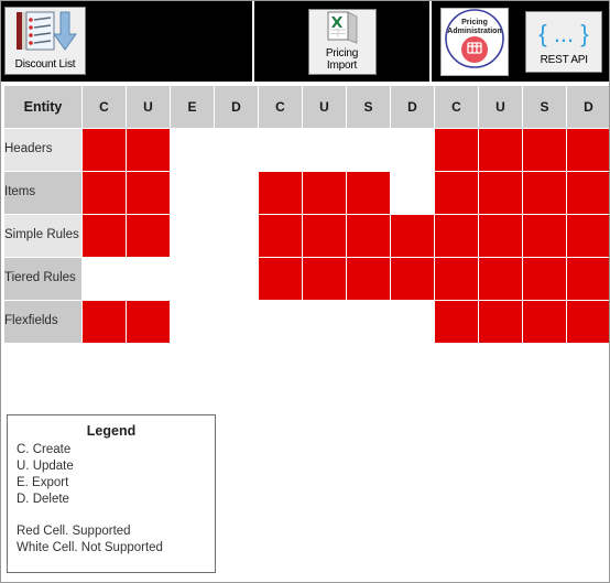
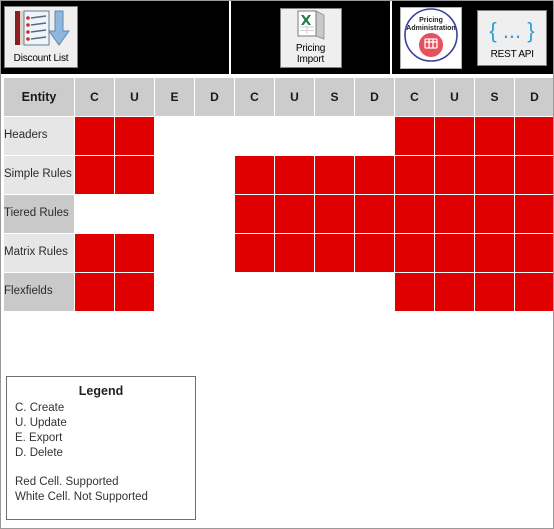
  Discount List
  Pricing
  Import
  { ... }
  REST API
  Entity	C	U	E	D	C	U	S	D	C	U	S	D
  Headers
- Items
  Simple Rules
  Tiered Rules
+ Matrix Rules
  Flexfields
  Legend
  C. Create
  U. Update
  E. Export
  D. Delete
  Red Cell. Supported
  White Cell. Not Supported
